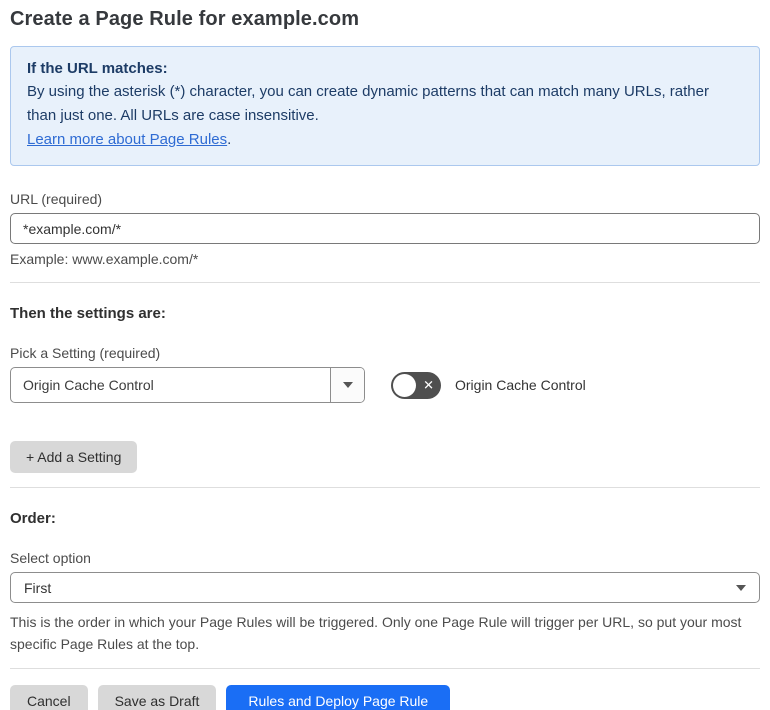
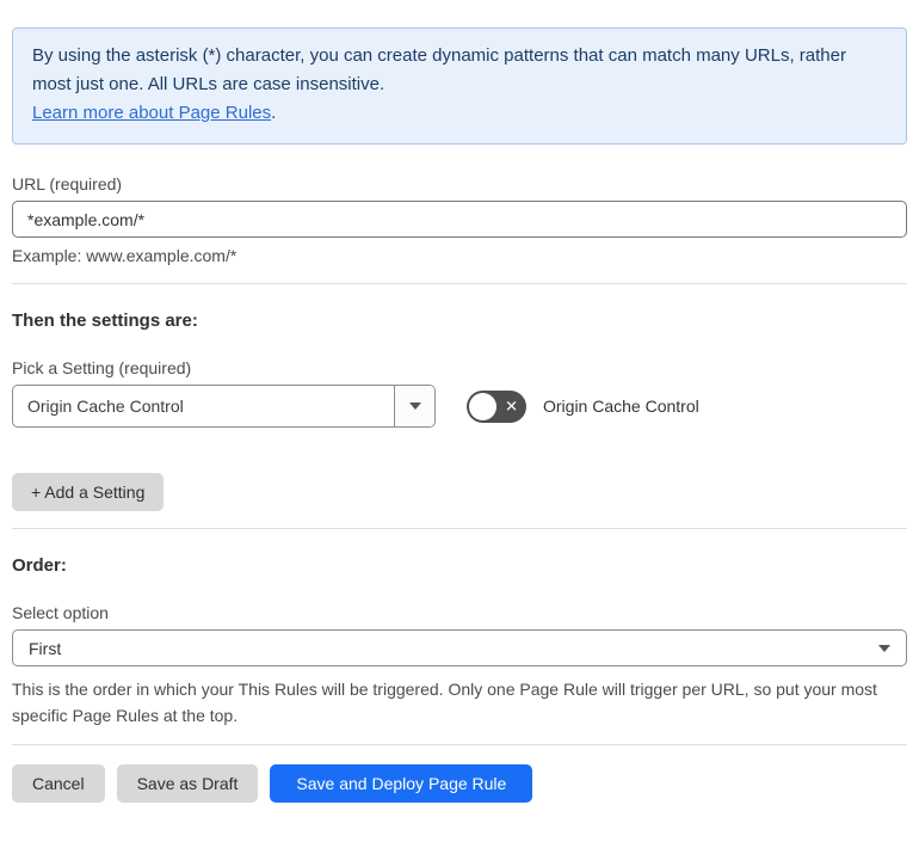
- Create a Page Rule for example.com
- If the URL matches:
- By using the asterisk (*) character, you can create dynamic patterns that can match many URLs, rather than just one. All URLs are case insensitive.
+ By using the asterisk (*) character, you can create dynamic patterns that can match many URLs, rather most just one. All URLs are case insensitive.
  Learn more about Page Rules.
  URL (required)
  *example.com/*
  Example: www.example.com/*
  Then the settings are:
  Pick a Setting (required)
  Origin Cache Control
  ✕
  Origin Cache Control
  + Add a Setting
  Order:
  Select option
  First
- This is the order in which your Page Rules will be triggered. Only one Page Rule will trigger per URL, so put your most specific Page Rules at the top.
+ This is the order in which your This Rules will be triggered. Only one Page Rule will trigger per URL, so put your most specific Page Rules at the top.
  Cancel
  Save as Draft
- Rules and Deploy Page Rule
+ Save and Deploy Page Rule
